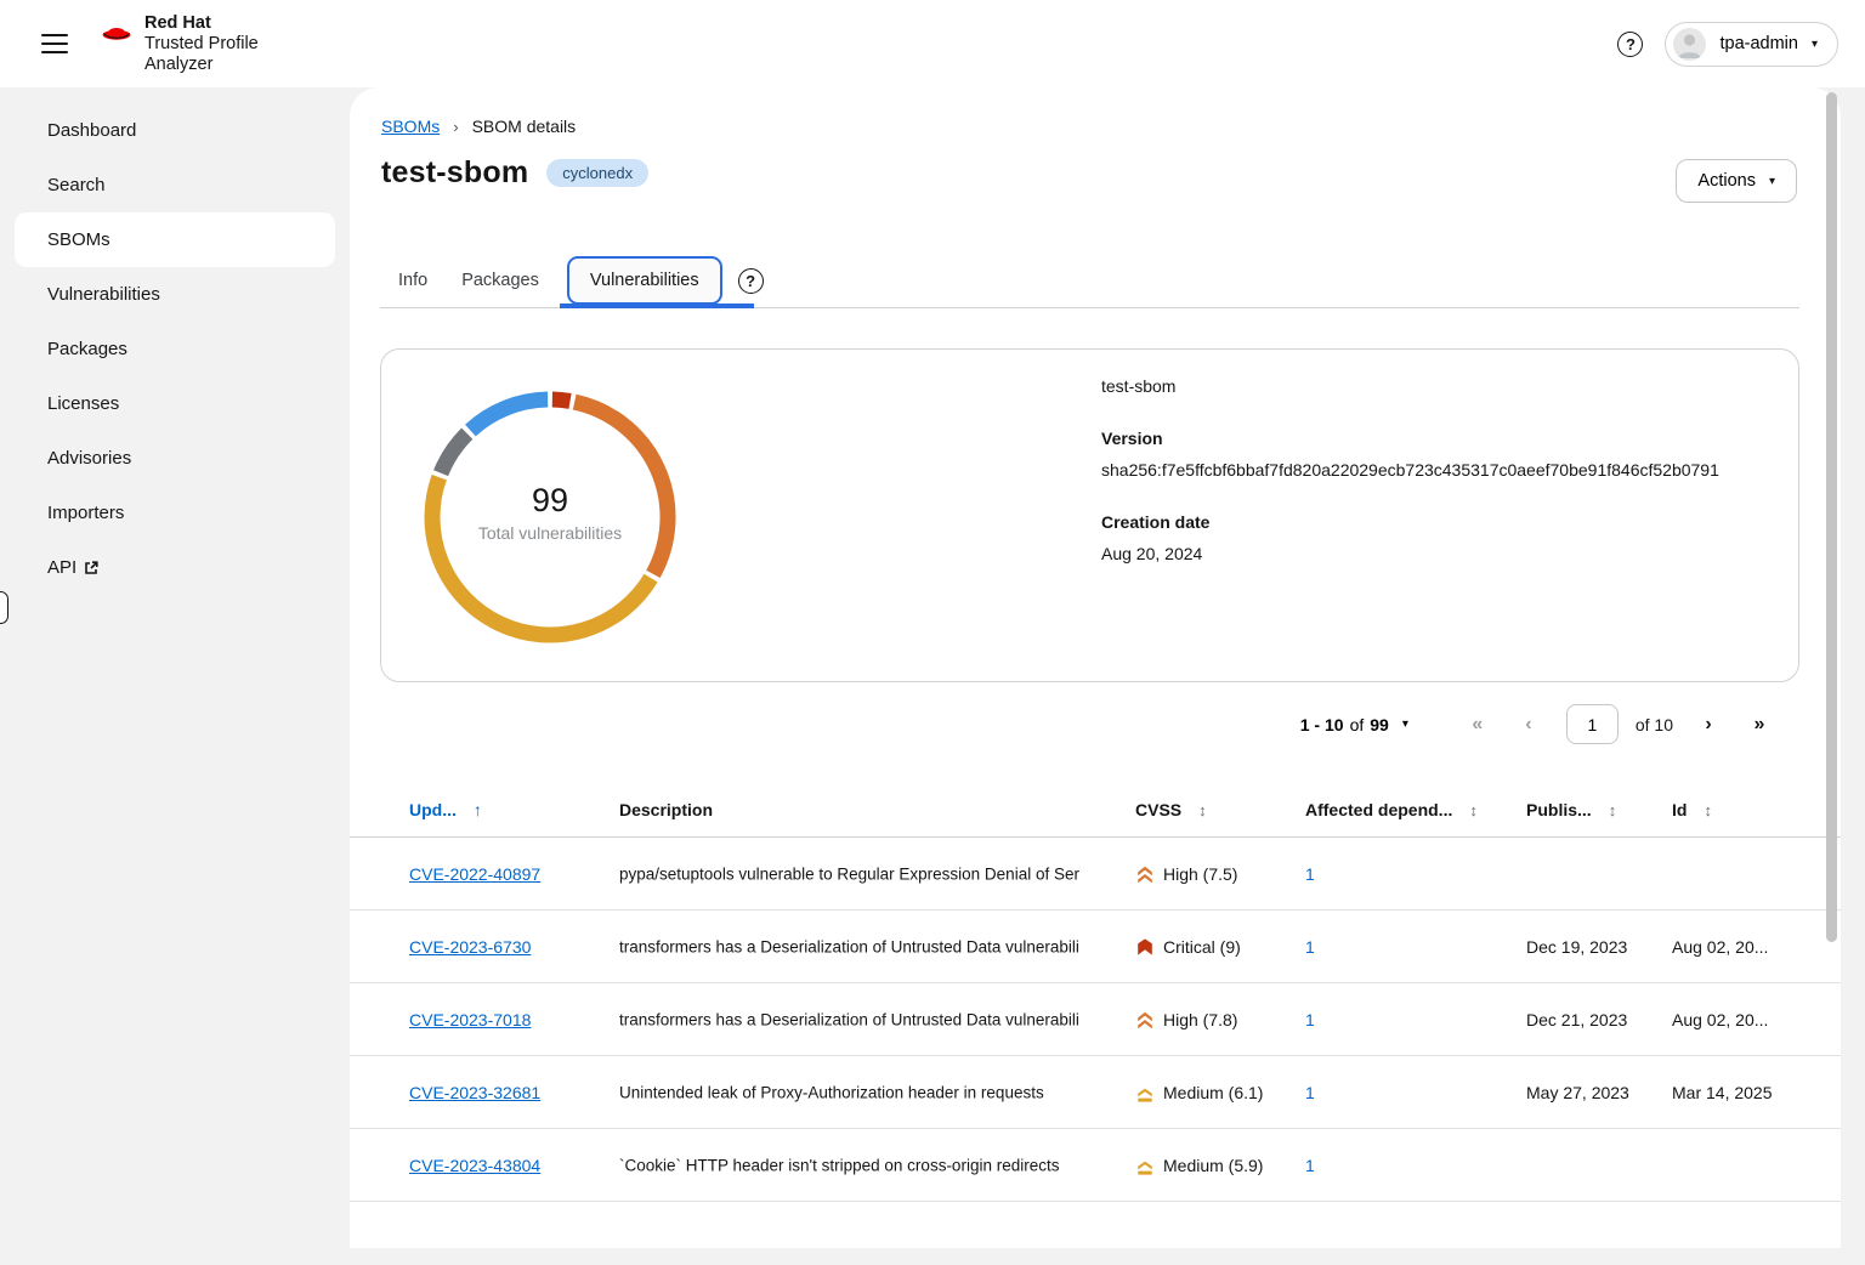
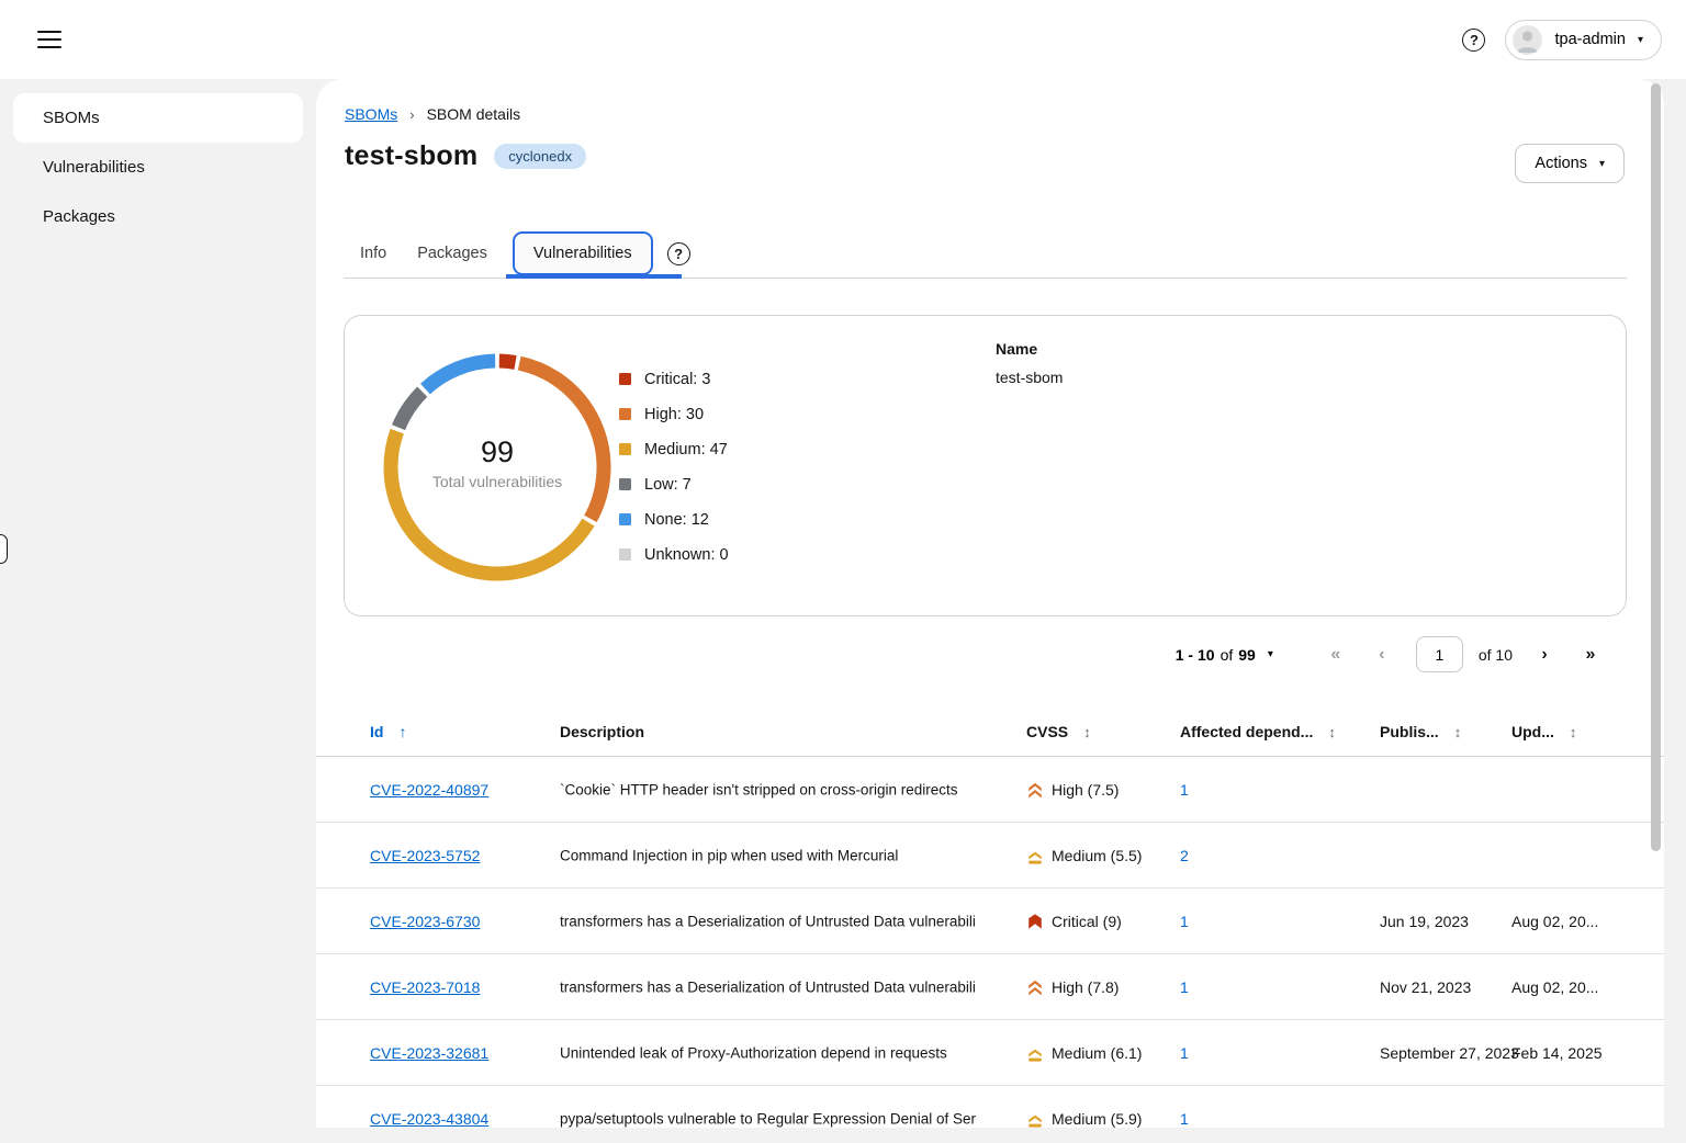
- Red Hat
- Trusted Profile
- Analyzer
  ?
  tpa-admin
  ▾
- Dashboard
- Search
  SBOMs
  Vulnerabilities
  Packages
- Licenses
- Advisories
- Importers
- API
  SBOMs
  ›
  SBOM details
  test-sbom
  cyclonedx
  Actions
  ▾
  Info
  Packages
  Vulnerabilities
  ?
  99
  Total vulnerabilities
+ Critical: 3
+ High: 30
+ Medium: 47
+ Low: 7
+ None: 12
+ Unknown: 0
+ Name
  test-sbom
- Version
- sha256:f7e5ffcbf6bbaf7fd820a22029ecb723c435317c0aeef70be91f846cf52b0791
- Creation date
- Aug 20, 2024
  1 - 10
  of
  99
  ▾
  «
  ‹
  1
  of 10
  ›
  »
- Upd...
+ Id
  ↑
  Description
  CVSS
  ↕
  Affected depend...
  ↕
  Publis...
  ↕
- Id
+ Upd...
  ↕
  CVE-2022-40897
- pypa/setuptools vulnerable to Regular Expression Denial of Ser
+ `Cookie` HTTP header isn't stripped on cross-origin redirects
  High (7.5)
  1
+ CVE-2023-5752
+ Command Injection in pip when used with Mercurial
+ Medium (5.5)
+ 2
  CVE-2023-6730
  transformers has a Deserialization of Untrusted Data vulnerabili
  Critical (9)
  1
- Dec 19, 2023
+ Jun 19, 2023
  Aug 02, 20...
  CVE-2023-7018
  transformers has a Deserialization of Untrusted Data vulnerabili
  High (7.8)
  1
- Dec 21, 2023
+ Nov 21, 2023
  Aug 02, 20...
  CVE-2023-32681
- Unintended leak of Proxy-Authorization header in requests
+ Unintended leak of Proxy-Authorization depend in requests
  Medium (6.1)
  1
- May 27, 2023
+ September 27, 2023
- Mar 14, 2025
+ Feb 14, 2025
  CVE-2023-43804
- `Cookie` HTTP header isn't stripped on cross-origin redirects
+ pypa/setuptools vulnerable to Regular Expression Denial of Ser
  Medium (5.9)
  1
